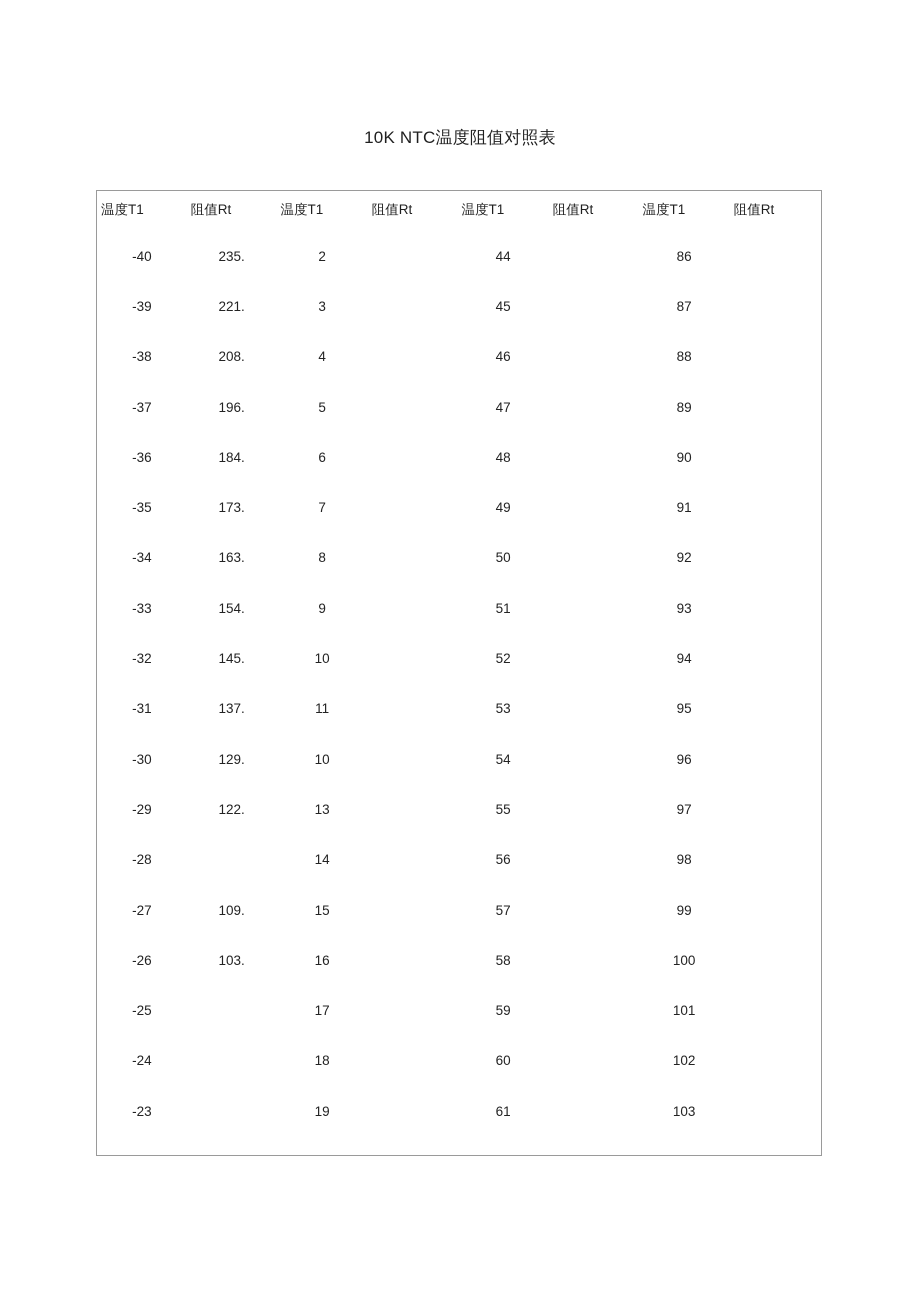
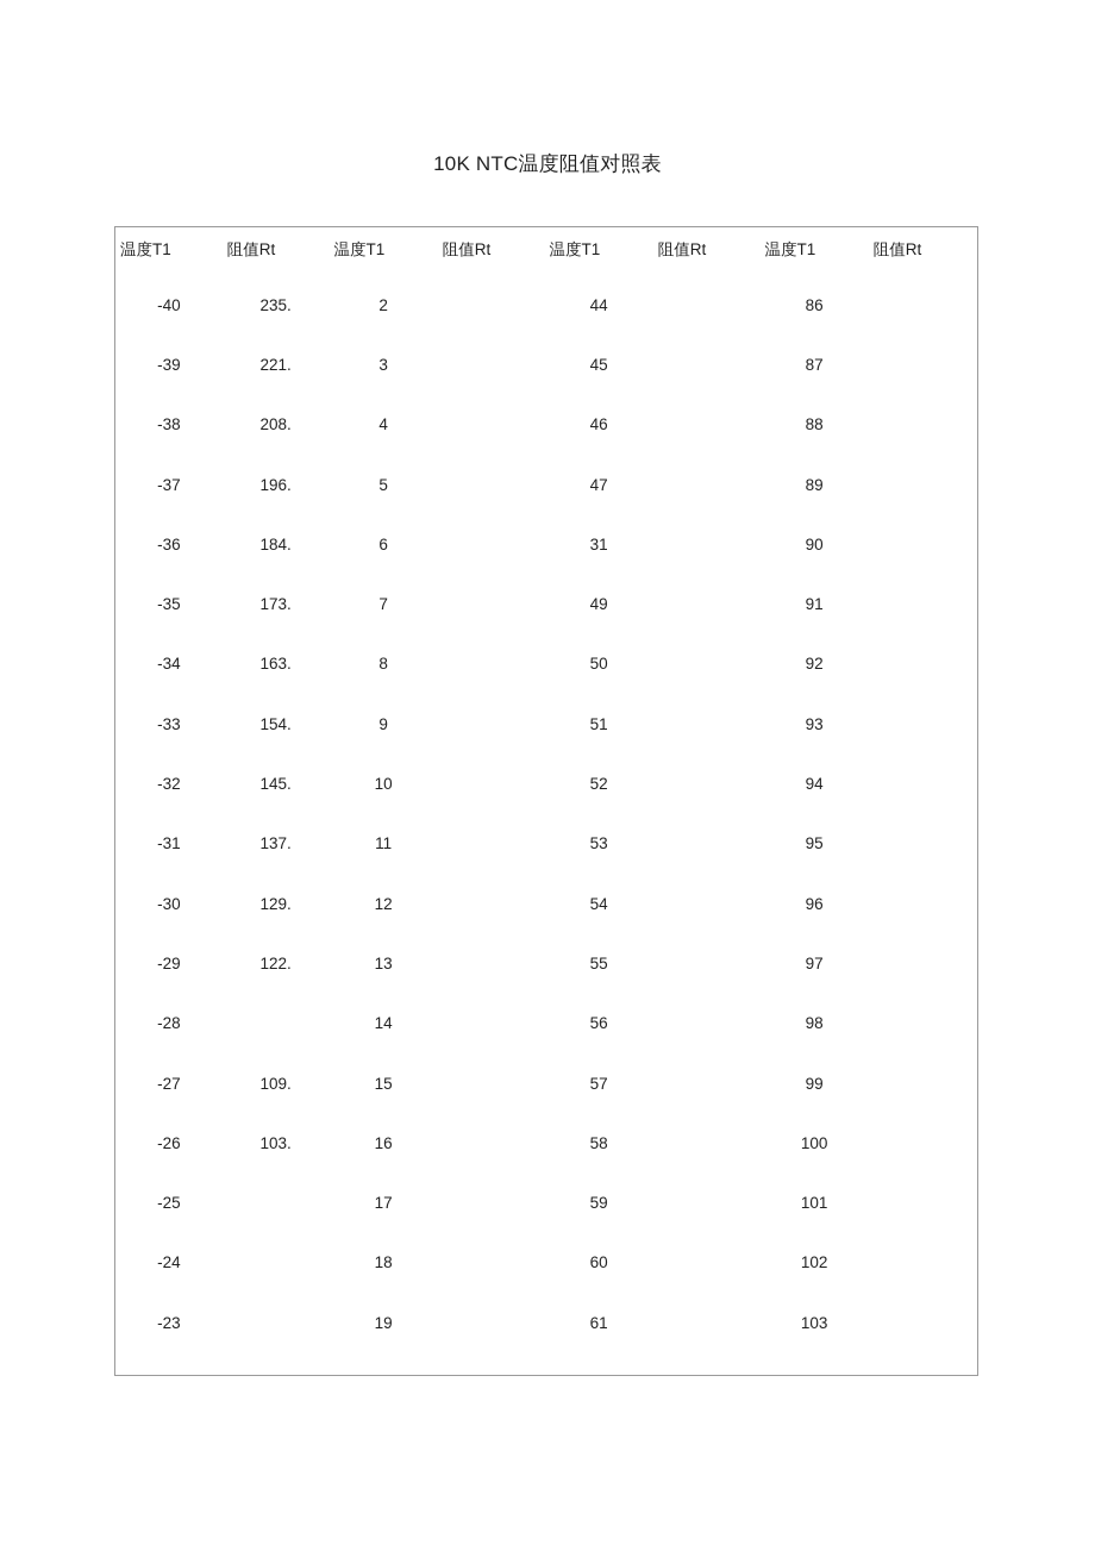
  10K NTC温度阻值对照表
  温度T1	阻值Rt	温度T1	阻值Rt	温度T1	阻值Rt	温度T1	阻值Rt
  -40	235.	2		44		86
  -39	221.	3		45		87
  -38	208.	4		46		88
  -37	196.	5		47		89
- -36	184.	6		48		90
+ -36	184.	6		31		90
  -35	173.	7		49		91
  -34	163.	8		50		92
  -33	154.	9		51		93
  -32	145.	10		52		94
  -31	137.	11		53		95
- -30	129.	10		54		96
+ -30	129.	12		54		96
  -29	122.	13		55		97
  -28		14		56		98
  -27	109.	15		57		99
  -26	103.	16		58		100
  -25		17		59		101
  -24		18		60		102
  -23		19		61		103
